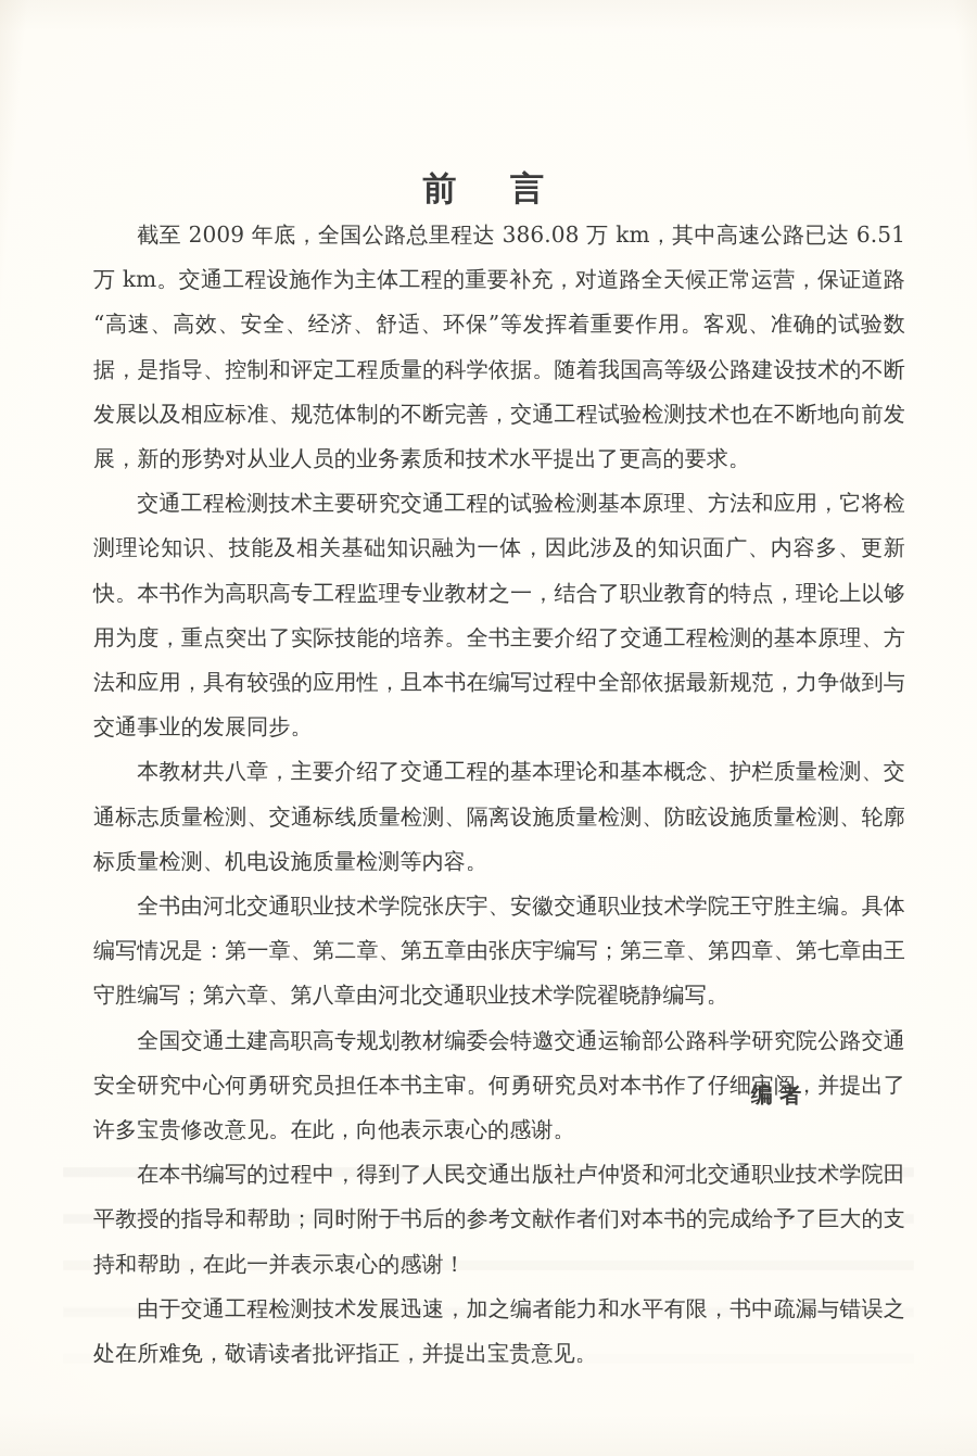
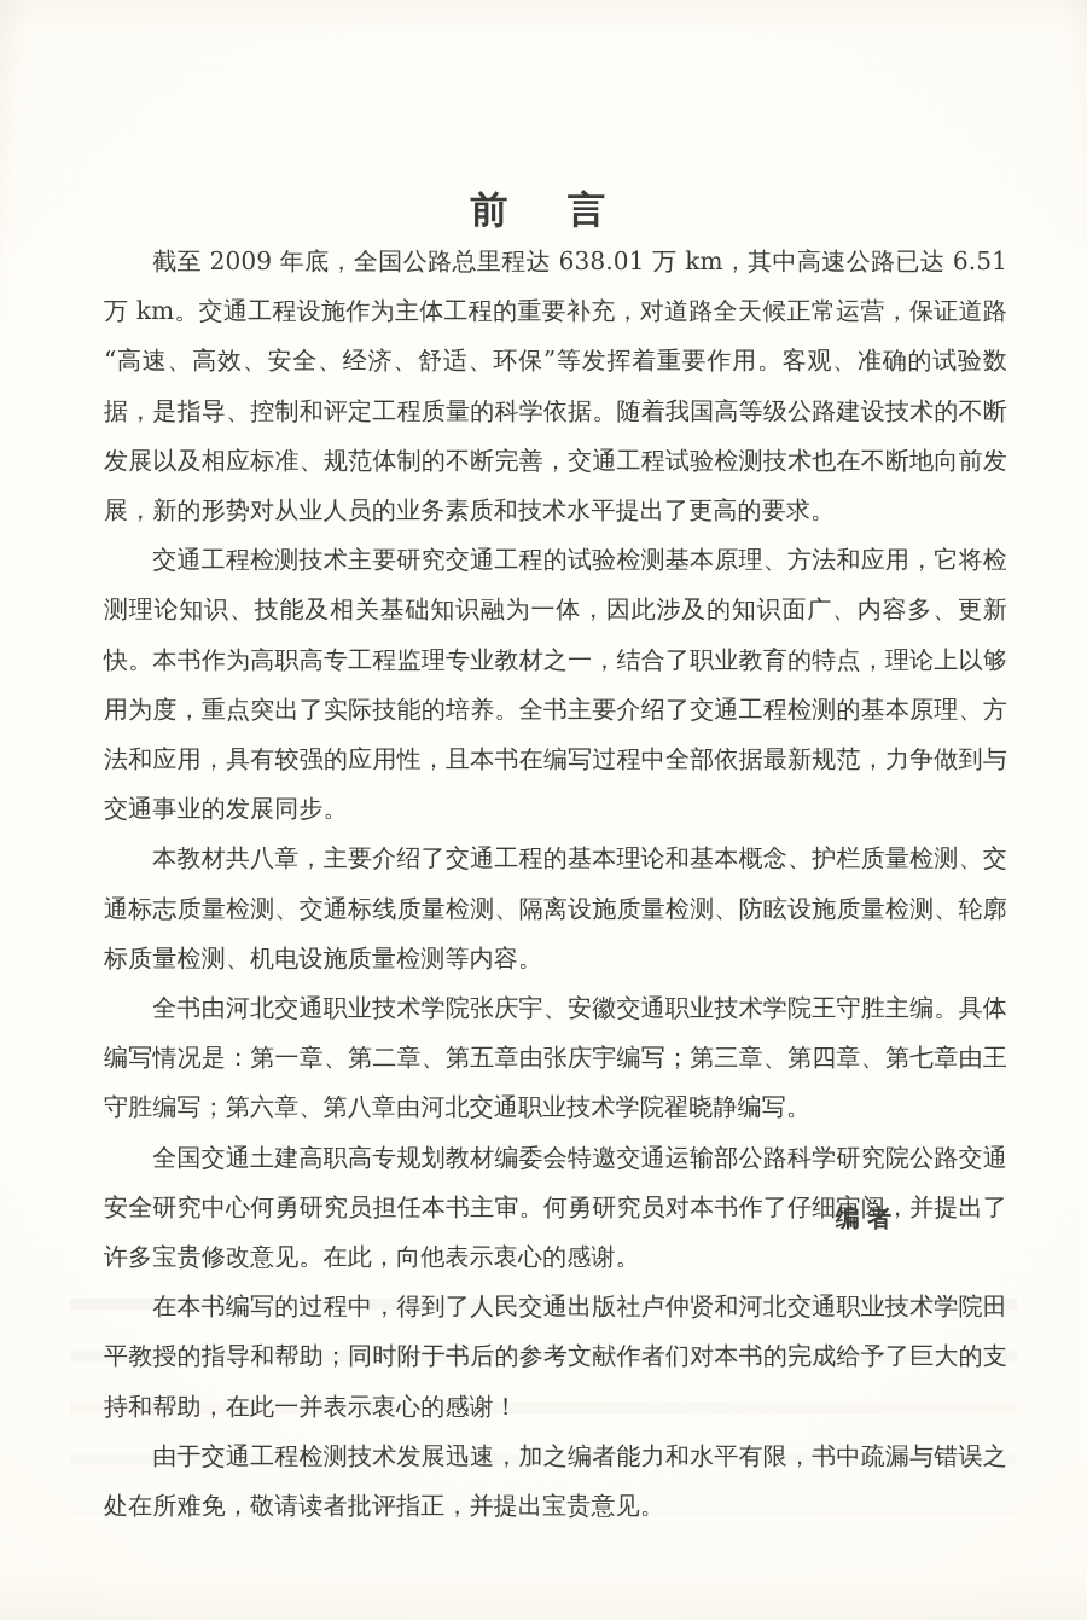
  前 言
- 截至 2009 年底，全国公路总里程达 386.08 万 km，其中高速公路已达 6.51 万 km。交通工程设施作为主体工程的重要补充，对道路全天候正常运营，保证道路“高速、高效、安全、经济、舒适、环保”等发挥着重要作用。客观、准确的试验数据，是指导、控制和评定工程质量的科学依据。随着我国高等级公路建设技术的不断发展以及相应标准、规范体制的不断完善，交通工程试验检测技术也在不断地向前发展，新的形势对从业人员的业务素质和技术水平提出了更高的要求。
+ 截至 2009 年底，全国公路总里程达 638.01 万 km，其中高速公路已达 6.51 万 km。交通工程设施作为主体工程的重要补充，对道路全天候正常运营，保证道路“高速、高效、安全、经济、舒适、环保”等发挥着重要作用。客观、准确的试验数据，是指导、控制和评定工程质量的科学依据。随着我国高等级公路建设技术的不断发展以及相应标准、规范体制的不断完善，交通工程试验检测技术也在不断地向前发展，新的形势对从业人员的业务素质和技术水平提出了更高的要求。
  交通工程检测技术主要研究交通工程的试验检测基本原理、方法和应用，它将检测理论知识、技能及相关基础知识融为一体，因此涉及的知识面广、内容多、更新快。本书作为高职高专工程监理专业教材之一，结合了职业教育的特点，理论上以够用为度，重点突出了实际技能的培养。全书主要介绍了交通工程检测的基本原理、方法和应用，具有较强的应用性，且本书在编写过程中全部依据最新规范，力争做到与交通事业的发展同步。
  本教材共八章，主要介绍了交通工程的基本理论和基本概念、护栏质量检测、交通标志质量检测、交通标线质量检测、隔离设施质量检测、防眩设施质量检测、轮廓标质量检测、机电设施质量检测等内容。
  全书由河北交通职业技术学院张庆宇、安徽交通职业技术学院王守胜主编。具体编写情况是：第一章、第二章、第五章由张庆宇编写；第三章、第四章、第七章由王守胜编写；第六章、第八章由河北交通职业技术学院翟晓静编写。
  全国交通土建高职高专规划教材编委会特邀交通运输部公路科学研究院公路交通安全研究中心何勇研究员担任本书主审。何勇研究员对本书作了仔细审阅，并提出了许多宝贵修改意见。在此，向他表示衷心的感谢。
  在本书编写的过程中，得到了人民交通出版社卢仲贤和河北交通职业技术学院田平教授的指导和帮助；同时附于书后的参考文献作者们对本书的完成给予了巨大的支持和帮助，在此一并表示衷心的感谢！
  由于交通工程检测技术发展迅速，加之编者能力和水平有限，书中疏漏与错误之处在所难免，敬请读者批评指正，并提出宝贵意见。
  编者
